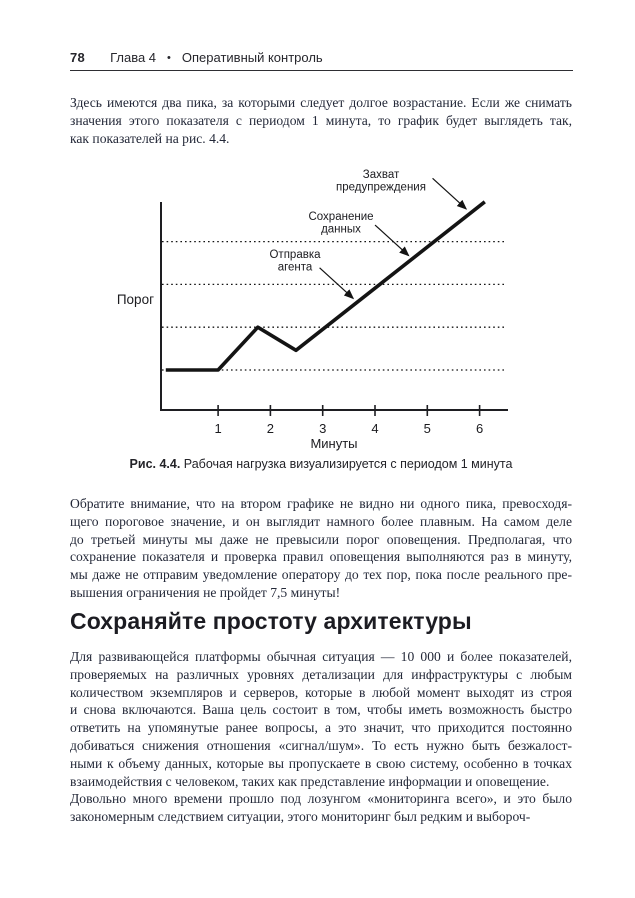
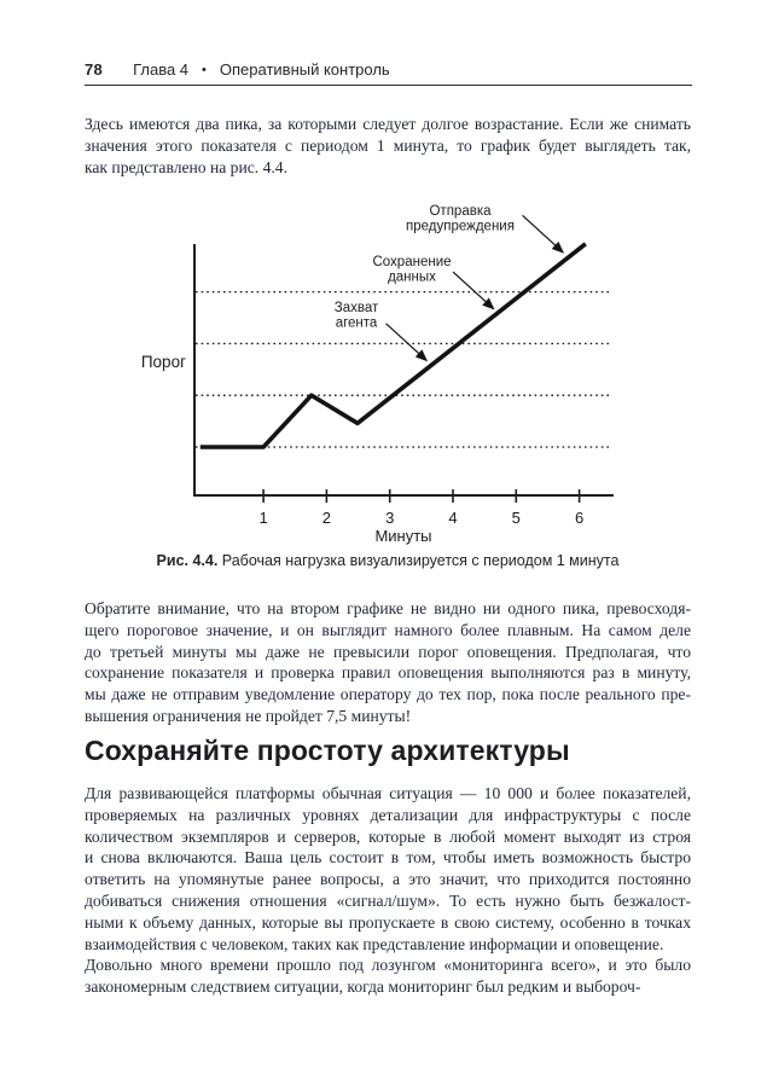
  78
  Глава 4
  •
  Оперативный контроль
  Здесь имеются два пика, за которыми следует долгое возрастание. Если же снимать
  значения этого показателя с периодом 1 минута, то график будет выглядеть так,
- как показателей на рис. 4.4.
+ как представлено на рис. 4.4.
  1
  2
  3
  4
  5
  6
  Минуты
  Порог
- Отправка
+ Захват
  агента
  Сохранение
  данных
- Захват
+ Отправка
  предупреждения
  Рис. 4.4. Рабочая нагрузка визуализируется с периодом 1 минута
  Обратите внимание, что на втором графике не видно ни одного пика, превосходя-
  щего пороговое значение, и он выглядит намного более плавным. На самом деле
  до третьей минуты мы даже не превысили порог оповещения. Предполагая, что
  сохранение показателя и проверка правил оповещения выполняются раз в минуту,
  мы даже не отправим уведомление оператору до тех пор, пока после реального пре-
  вышения ограничения не пройдет 7,5 минуты!
  Сохраняйте простоту архитектуры
  Для развивающейся платформы обычная ситуация — 10 000 и более показателей,
- проверяемых на различных уровнях детализации для инфраструктуры с любым
+ проверяемых на различных уровнях детализации для инфраструктуры с после
  количеством экземпляров и серверов, которые в любой момент выходят из строя
  и снова включаются. Ваша цель состоит в том, чтобы иметь возможность быстро
  ответить на упомянутые ранее вопросы, а это значит, что приходится постоянно
  добиваться снижения отношения «сигнал/шум». То есть нужно быть безжалост-
  ными к объему данных, которые вы пропускаете в свою систему, особенно в точках
  взаимодействия с человеком, таких как представление информации и оповещение.
  Довольно много времени прошло под лозунгом «мониторинга всего», и это было
- закономерным следствием ситуации, этого мониторинг был редким и выбороч-
+ закономерным следствием ситуации, когда мониторинг был редким и выбороч-
